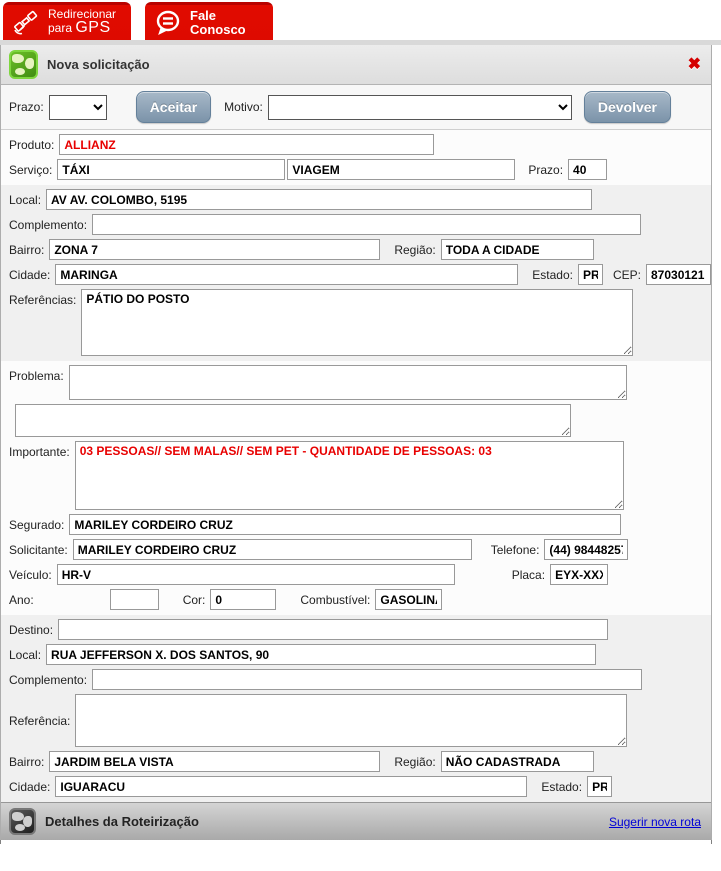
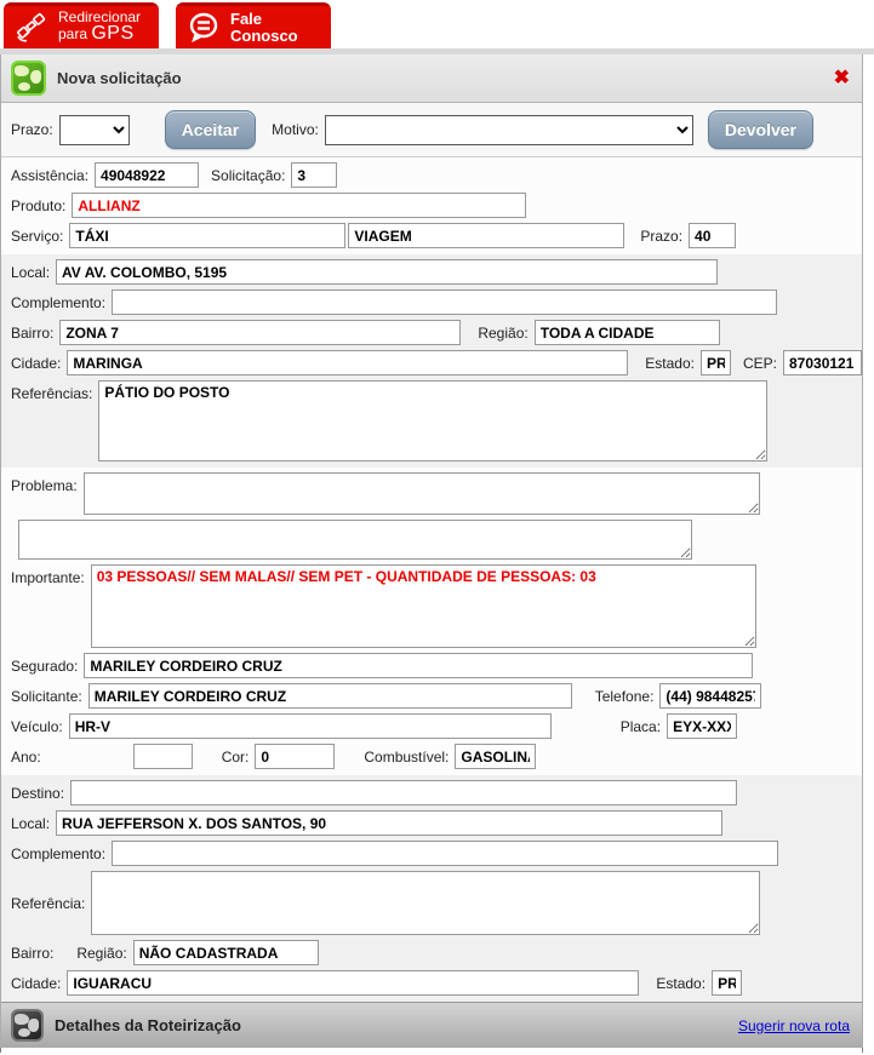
  Redirecionar
  para GPS
  Fale
  Conosco
  Nova solicitação
  ✖
  Prazo:
  Aceitar
  Motivo:
  Devolver
+ Assistência:
+ 49048922
+ Solicitação:
+ 3
  Produto:
  ALLIANZ
  Serviço:
  TÁXI
  VIAGEM
  Prazo:
  40
  Local:
  AV AV. COLOMBO, 5195
  Complemento:
  Bairro:
  ZONA 7
  Região:
  TODA A CIDADE
  Cidade:
  MARINGA
  Estado:
  PR
  CEP:
  87030121
  Referências:
  PÁTIO DO POSTO
  Problema:
  Importante:
  03 PESSOAS// SEM MALAS// SEM PET - QUANTIDADE DE PESSOAS: 03
  Segurado:
  MARILEY CORDEIRO CRUZ
  Solicitante:
  MARILEY CORDEIRO CRUZ
  Telefone:
  (44) 9844825
  Veículo:
  HR-V
  Placa:
  EYX-XX
  Ano:
  Cor:
  0
  Combustível:
  GASOLIN
  Destino:
  Local:
  RUA JEFFERSON X. DOS SANTOS, 90
  Complemento:
  Referência:
  Bairro:
- JARDIM BELA VISTA
  Região:
  NÃO CADASTRADA
  Cidade:
  IGUARACU
  Estado:
  PR
  Detalhes da Roteirização
  Sugerir nova rota
